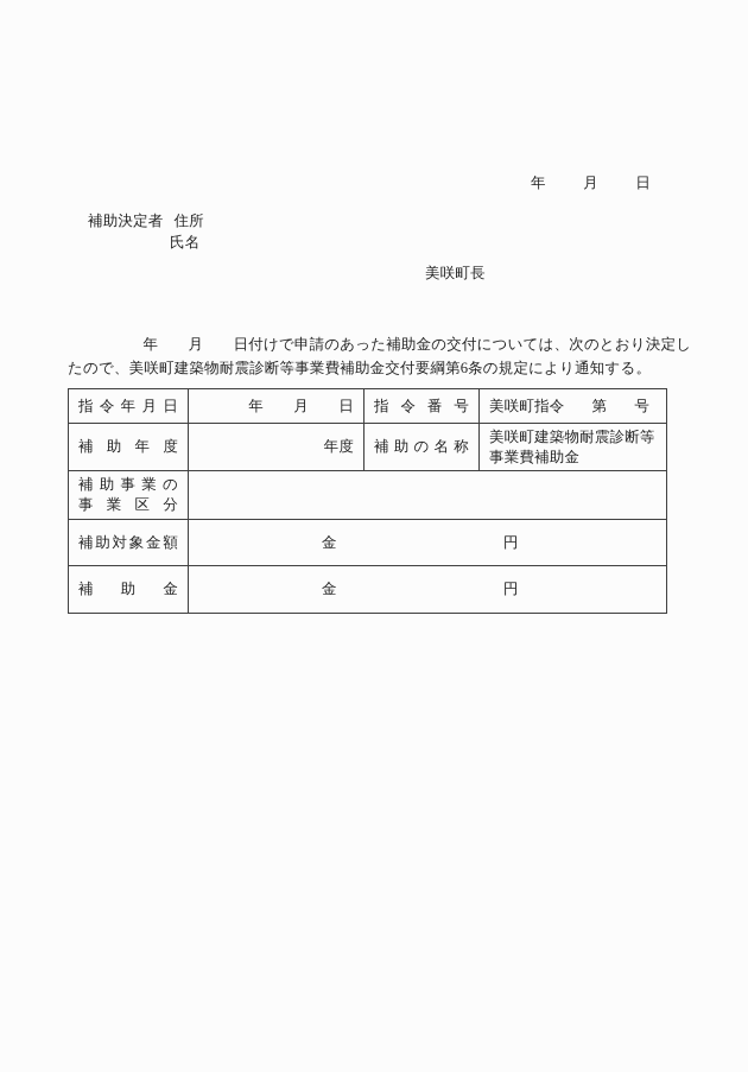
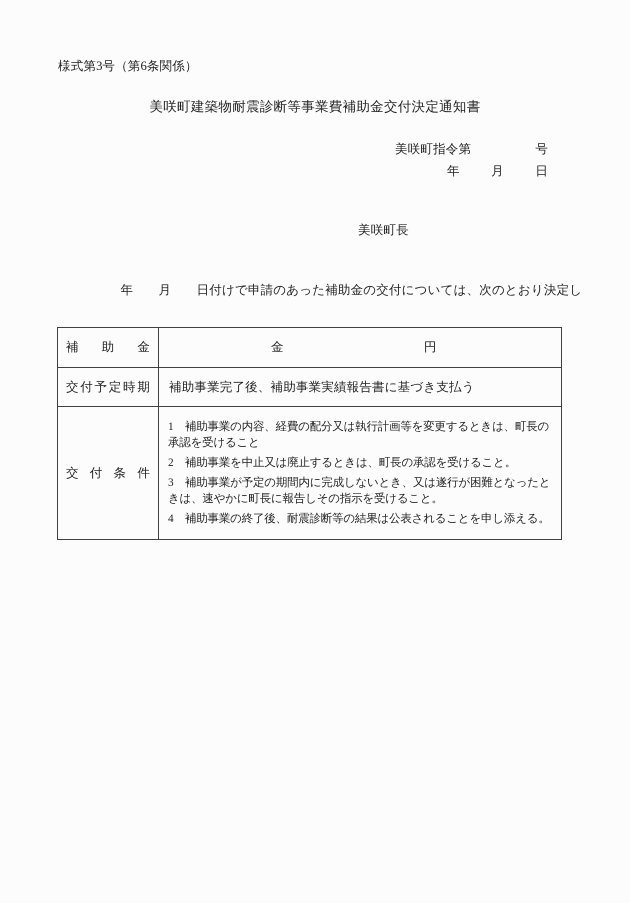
+ 様式第3号（第6条関係）
+ 美咲町建築物耐震診断等事業費補助金交付決定通知書
+ 美咲町指令第
+ 号
  年
  月
  日
- 補助決定者 住所
- 氏名
  美咲町長
  年 月 日付けで申請のあった補助金の交付については、次のとおり決定し
- たので、美咲町建築物耐震診断等事業費補助金交付要綱第6条の規定により通知する。
- 指令年月日	年 月 日	指令番号	美咲町指令 第 号
- 補助年度	年度	補助の名称	美咲町建築物耐震診断等事業費補助金
- 補助事業の 事業区分
- 補助対象金額	金 円
  補助金	金 円
+ 交付予定時期	補助事業完了後、補助事業実績報告書に基づき支払う
+ 交付条件	1 補助事業の内容、経費の配分又は執行計画等を変更するときは、町長の承認を受けること 2 補助事業を中止又は廃止するときは、町長の承認を受けること。 3 補助事業が予定の期間内に完成しないとき、又は遂行が困難となったときは、速やかに町長に報告しその指示を受けること。 4 補助事業の終了後、耐震診断等の結果は公表されることを申し添える。
